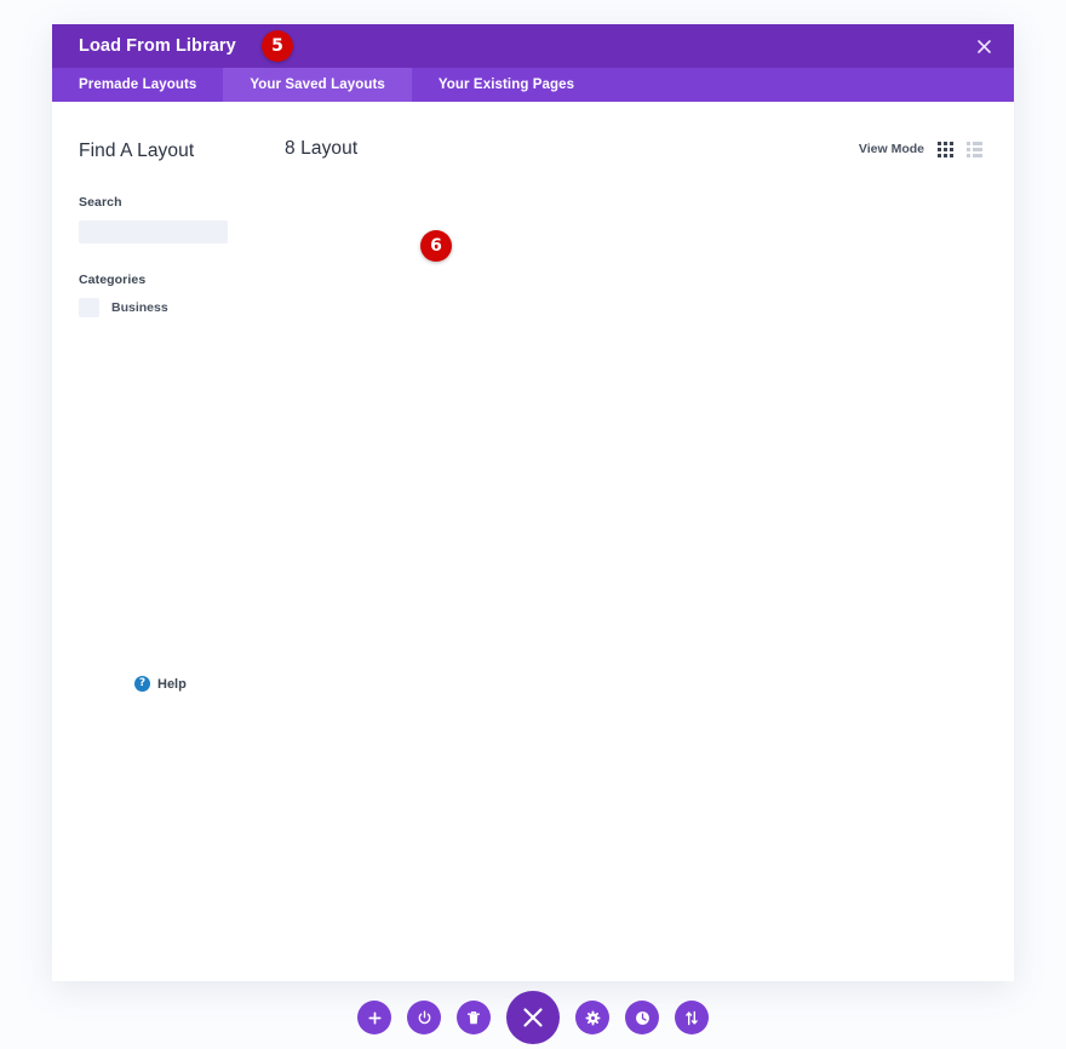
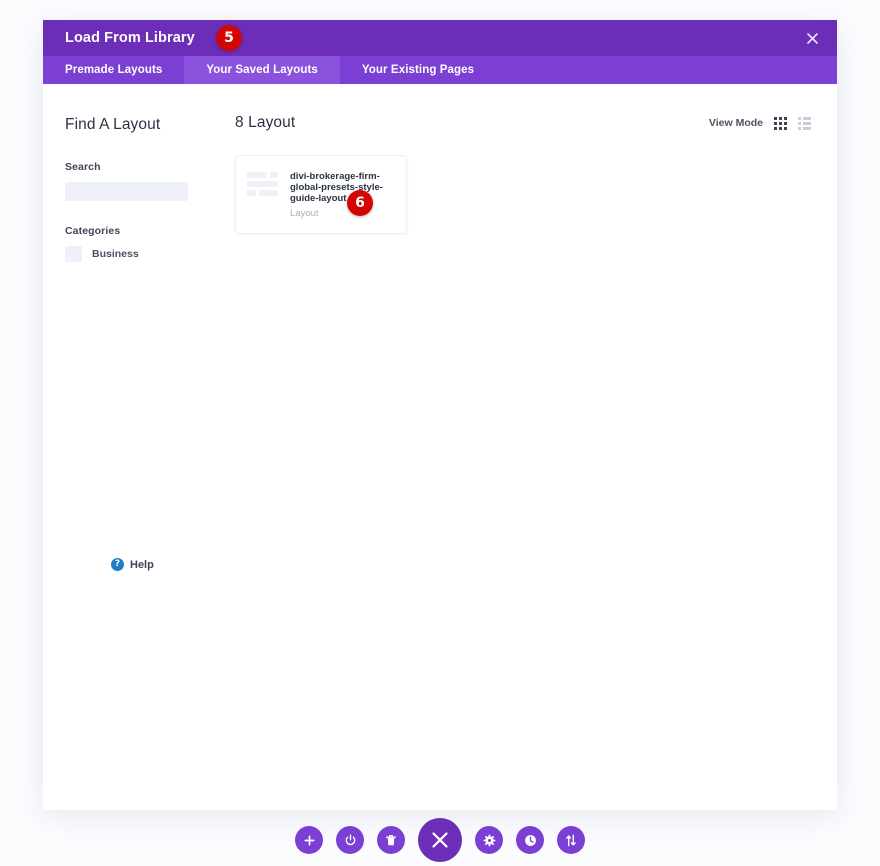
  Load From Library
  Premade Layouts
  Your Saved Layouts
  Your Existing Pages
  Find A Layout
  Search
  Categories
  Business
  ?
  Help
  8 Layout
  View Mode
+ divi-brokerage-firm-global-presets-style-guide-layout
+ Layout
  5
  6
